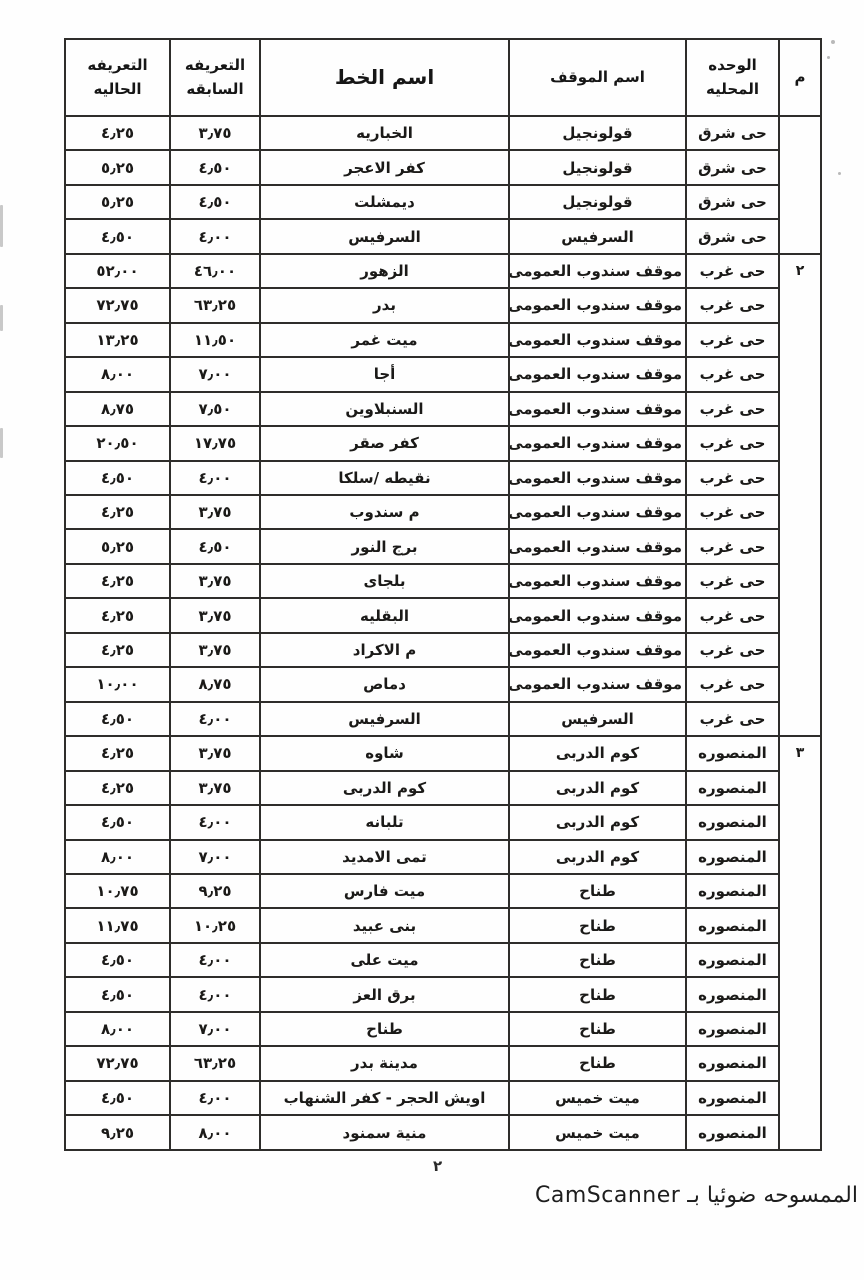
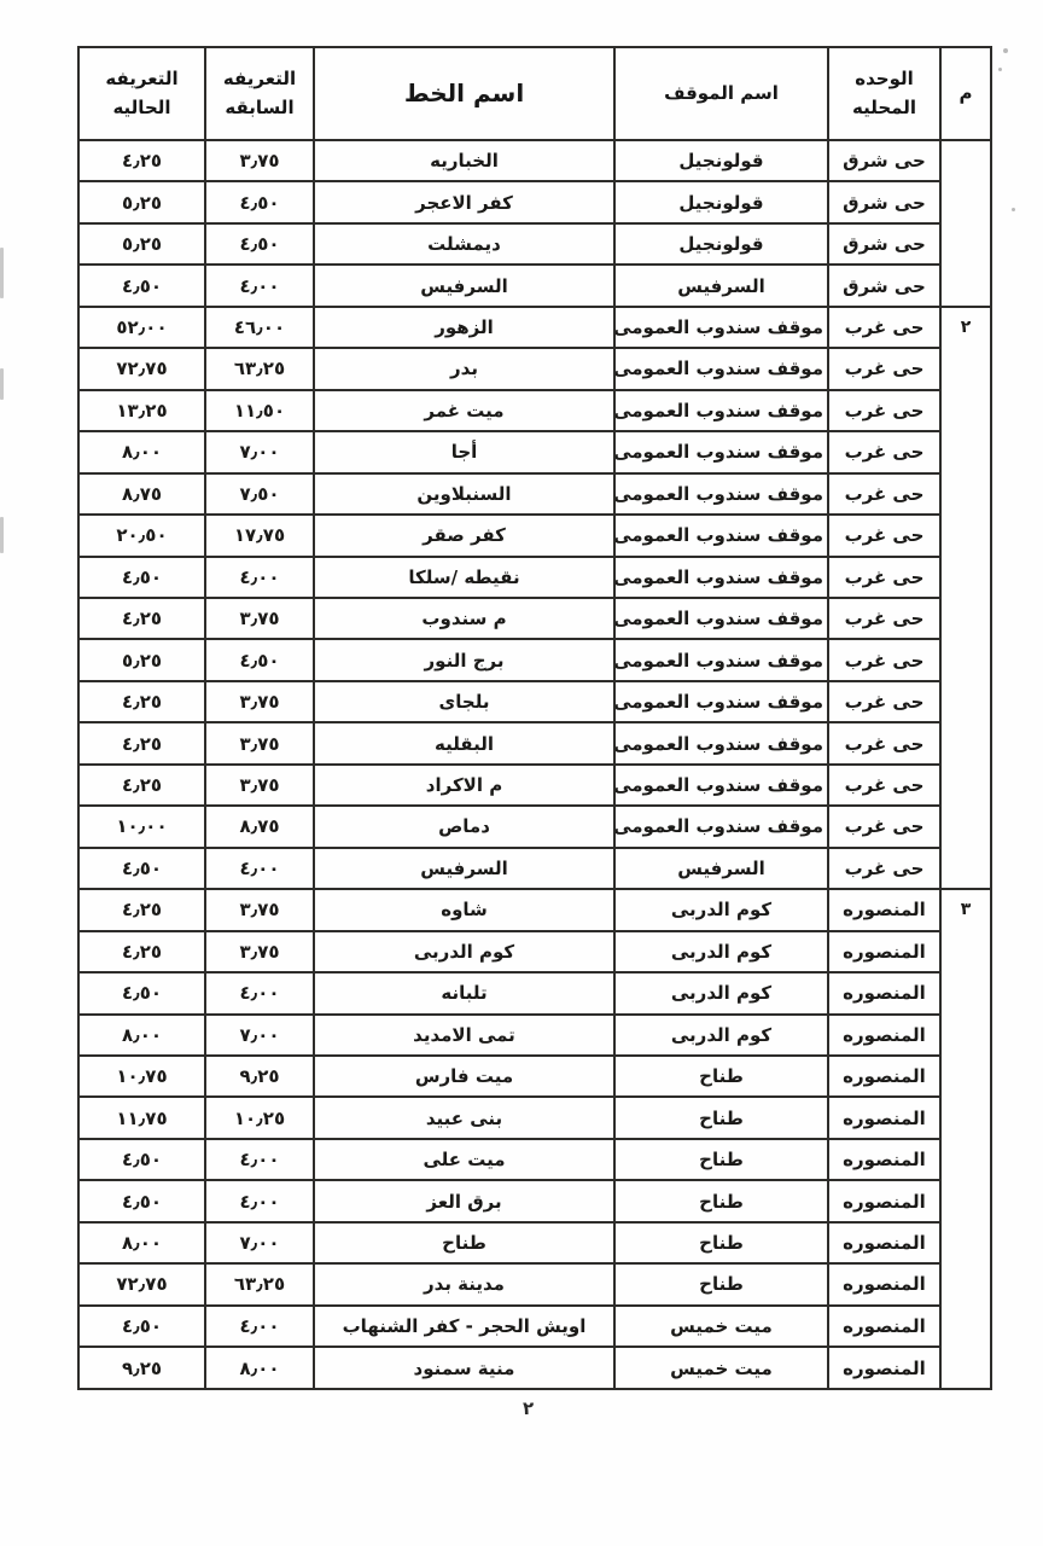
  م	الوحده المحليه	اسم الموقف	اسم الخط	التعريفه السابقه	التعريفه الحاليه
  	حى شرق	قولونجيل	الخباريه	٣٫٧٥	٤٫٢٥
  حى شرق	قولونجيل	كفر الاعجر	٤٫٥٠	٥٫٢٥
  حى شرق	قولونجيل	ديمشلت	٤٫٥٠	٥٫٢٥
  حى شرق	السرفيس	السرفيس	٤٫٠٠	٤٫٥٠
  ٢	حى غرب	موقف سندوب العمومى	الزهور	٤٦٫٠٠	٥٢٫٠٠
  حى غرب	موقف سندوب العمومى	بدر	٦٣٫٢٥	٧٢٫٧٥
  حى غرب	موقف سندوب العمومى	ميت غمر	١١٫٥٠	١٣٫٢٥
  حى غرب	موقف سندوب العمومى	أجا	٧٫٠٠	٨٫٠٠
  حى غرب	موقف سندوب العمومى	السنبلاوين	٧٫٥٠	٨٫٧٥
  حى غرب	موقف سندوب العمومى	كفر صقر	١٧٫٧٥	٢٠٫٥٠
  حى غرب	موقف سندوب العمومى	نقيطه /سلكا	٤٫٠٠	٤٫٥٠
  حى غرب	موقف سندوب العمومى	م سندوب	٣٫٧٥	٤٫٢٥
  حى غرب	موقف سندوب العمومى	برج النور	٤٫٥٠	٥٫٢٥
  حى غرب	موقف سندوب العمومى	بلجاى	٣٫٧٥	٤٫٢٥
  حى غرب	موقف سندوب العمومى	البقليه	٣٫٧٥	٤٫٢٥
  حى غرب	موقف سندوب العمومى	م الاكراد	٣٫٧٥	٤٫٢٥
  حى غرب	موقف سندوب العمومى	دماص	٨٫٧٥	١٠٫٠٠
  حى غرب	السرفيس	السرفيس	٤٫٠٠	٤٫٥٠
  ٣	المنصوره	كوم الدربى	شاوه	٣٫٧٥	٤٫٢٥
  المنصوره	كوم الدربى	كوم الدربى	٣٫٧٥	٤٫٢٥
  المنصوره	كوم الدربى	تلبانه	٤٫٠٠	٤٫٥٠
  المنصوره	كوم الدربى	تمى الامديد	٧٫٠٠	٨٫٠٠
  المنصوره	طناح	ميت فارس	٩٫٢٥	١٠٫٧٥
  المنصوره	طناح	بنى عبيد	١٠٫٢٥	١١٫٧٥
  المنصوره	طناح	ميت على	٤٫٠٠	٤٫٥٠
  المنصوره	طناح	برق العز	٤٫٠٠	٤٫٥٠
  المنصوره	طناح	طناح	٧٫٠٠	٨٫٠٠
  المنصوره	طناح	مدينة بدر	٦٣٫٢٥	٧٢٫٧٥
  المنصوره	ميت خميس	اويش الحجر - كفر الشنهاب	٤٫٠٠	٤٫٥٠
  المنصوره	ميت خميس	منية سمنود	٨٫٠٠	٩٫٢٥
  ٢
- الممسوحه ضوئيا بـ CamScanner
